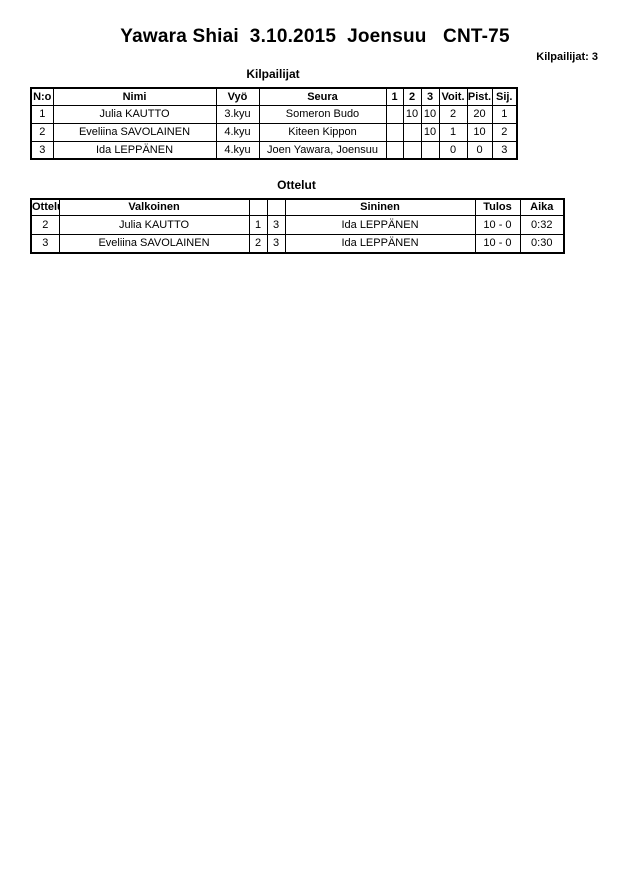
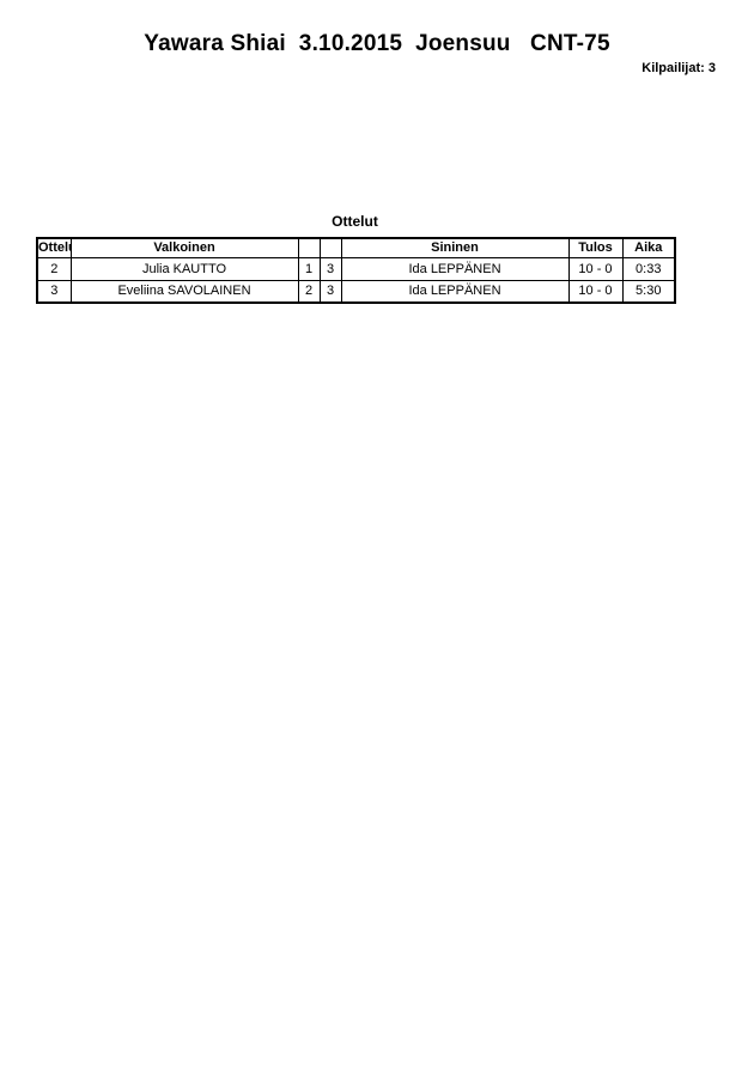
  Yawara Shiai 3.10.2015 Joensuu CNT-75
  Kilpailijat: 3
- Kilpailijat
- N:o	Nimi	Vyö	Seura	1	2	3	Voit.	Pist.	Sij.
- 1	Julia KAUTTO	3.kyu	Someron Budo		10	10	2	20	1
- 2	Eveliina SAVOLAINEN	4.kyu	Kiteen Kippon			10	1	10	2
- 3	Ida LEPPÄNEN	4.kyu	Joen Yawara, Joensuu				0	0	3
  Ottelut
  Ottel	Valkoinen			Sininen	Tulos	Aika
- 2	Julia KAUTTO	1	3	Ida LEPPÄNEN	10 - 0	0:32
+ 2	Julia KAUTTO	1	3	Ida LEPPÄNEN	10 - 0	0:33
- 3	Eveliina SAVOLAINEN	2	3	Ida LEPPÄNEN	10 - 0	0:30
+ 3	Eveliina SAVOLAINEN	2	3	Ida LEPPÄNEN	10 - 0	5:30
